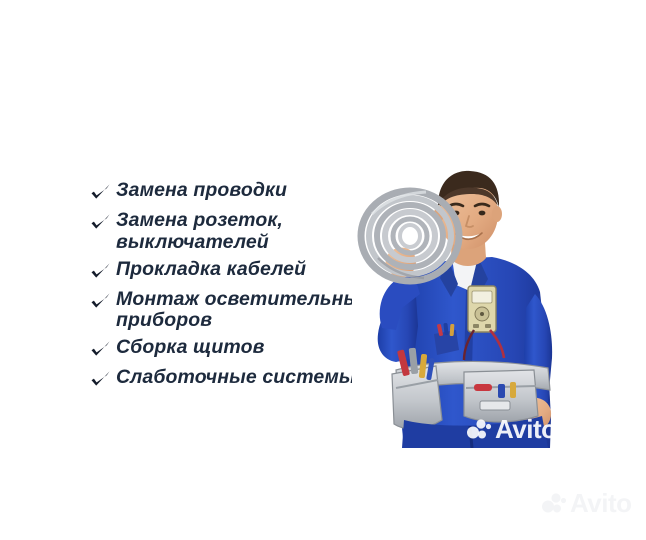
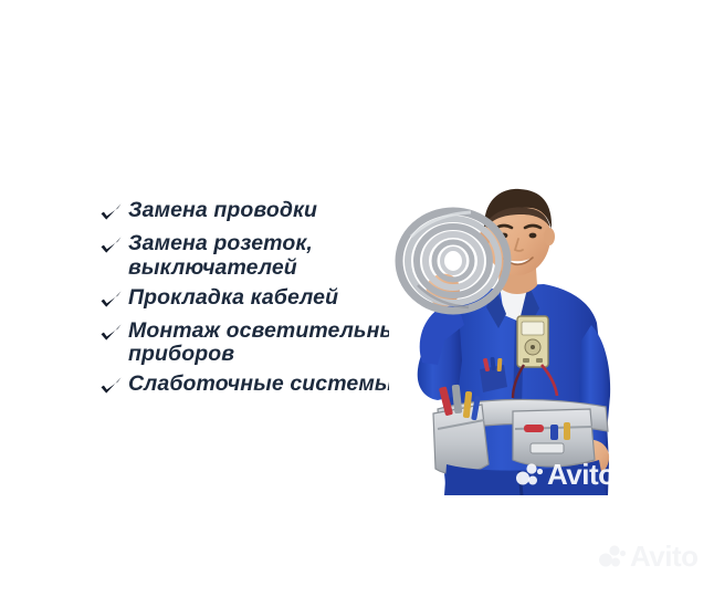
  Замена проводки
  Замена розеток, выключателей
  Прокладка кабелей
  Монтаж осветительны приборов
- Сборка щитов
  Слаботочные системы
  Avito
